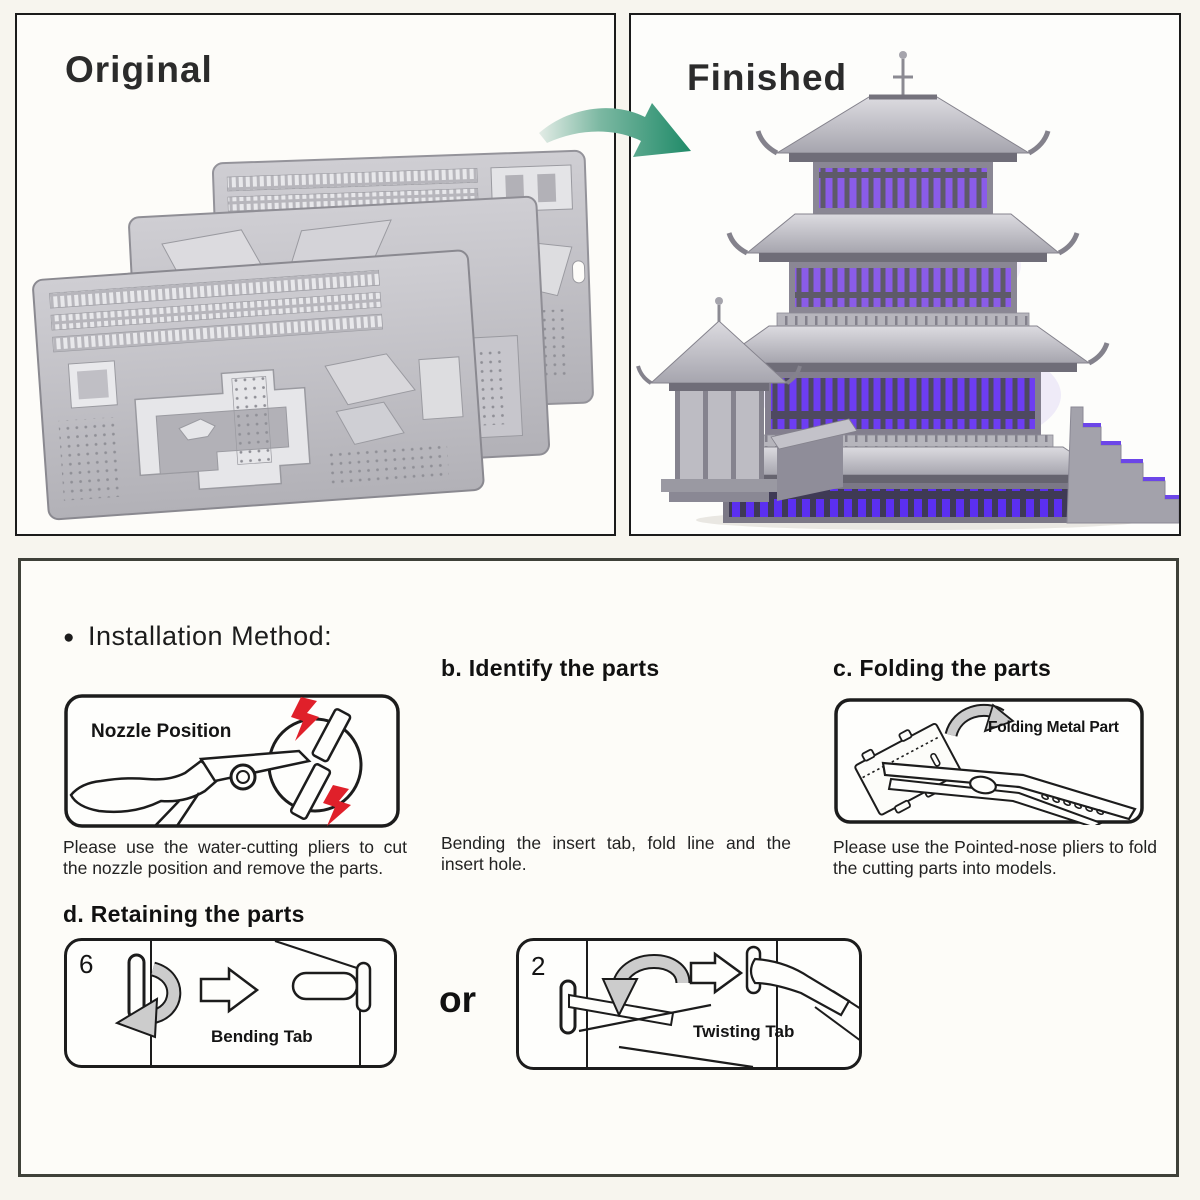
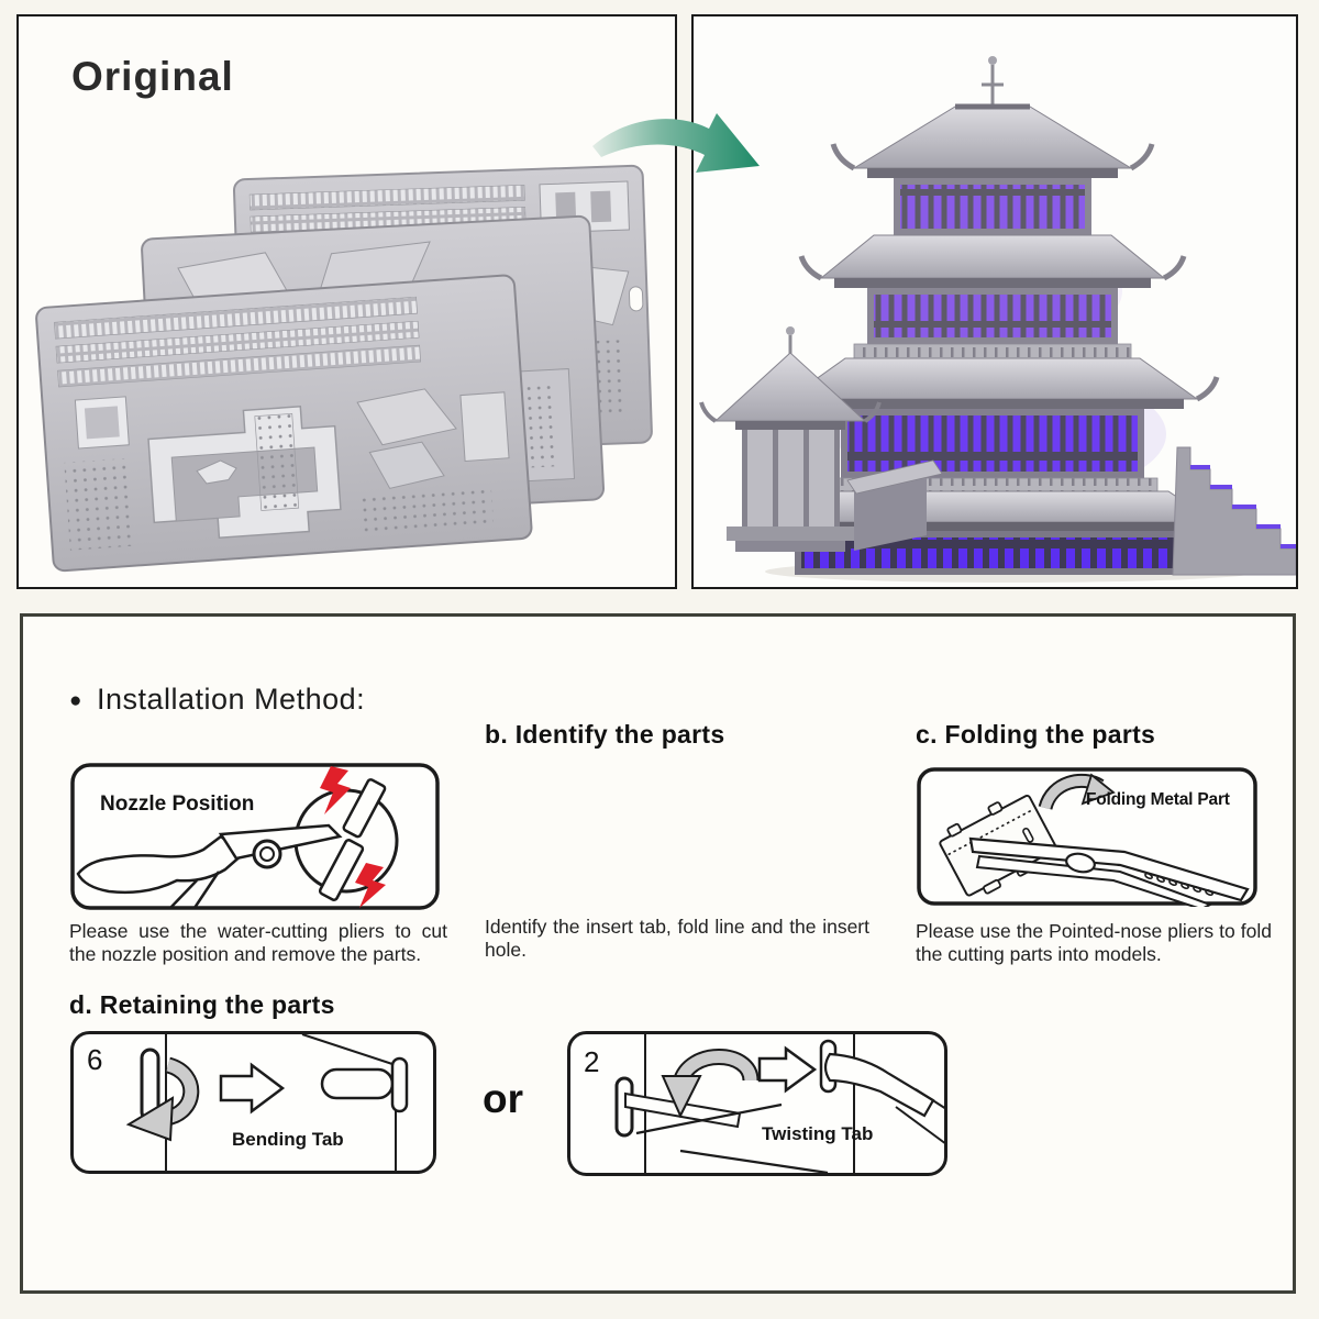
  Original
- Finished
  ●
  Installation Method:
  Nozzle Position
  Please use the water-cutting pliers to cut the nozzle position and remove the parts.
  b. Identify the parts
- Bending the insert tab, fold line and the insert hole.
+ Identify the insert tab, fold line and the insert hole.
  c. Folding the parts
  Folding Metal Part
  Please use the Pointed-nose pliers to fold the cutting parts into models.
  d. Retaining the parts
  6
  Bending Tab
  or
  2
  Twisting Tab
